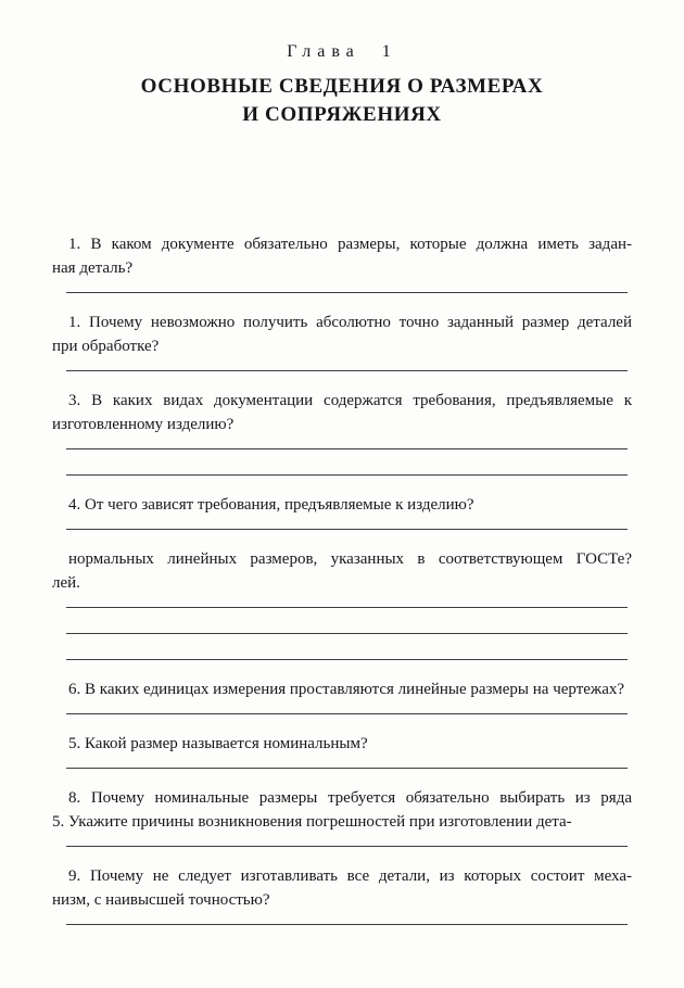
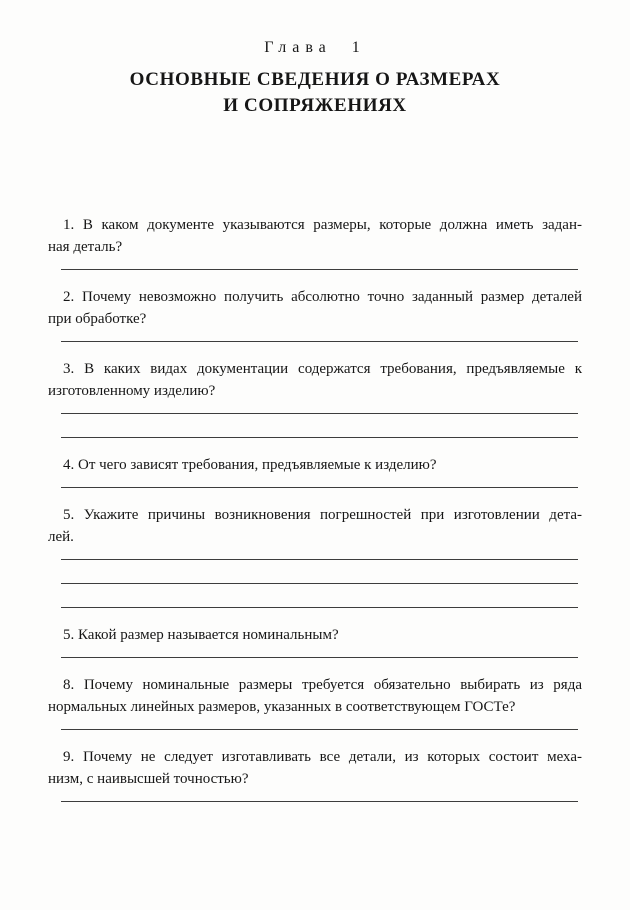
  Глава 1
  ОСНОВНЫЕ СВЕДЕНИЯ О РАЗМЕРАХ
  И СОПРЯЖЕНИЯХ
- 1. В каком документе обязательно размеры, которые должна иметь задан-
+ 1. В каком документе указываются размеры, которые должна иметь задан-
  ная деталь?
- 1. Почему невозможно получить абсолютно точно заданный размер деталей
+ 2. Почему невозможно получить абсолютно точно заданный размер деталей
  при обработке?
  3. В каких видах документации содержатся требования, предъявляемые к
  изготовленному изделию?
  4. От чего зависят требования, предъявляемые к изделию?
- нормальных линейных размеров, указанных в соответствующем ГОСТе?
+ 5. Укажите причины возникновения погрешностей при изготовлении дета-
  лей.
- 6. В каких единицах измерения проставляются линейные размеры на чертежах?
  5. Какой размер называется номинальным?
  8. Почему номинальные размеры требуется обязательно выбирать из ряда
- 5. Укажите причины возникновения погрешностей при изготовлении дета-
+ нормальных линейных размеров, указанных в соответствующем ГОСТе?
  9. Почему не следует изготавливать все детали, из которых состоит меха-
  низм, с наивысшей точностью?
